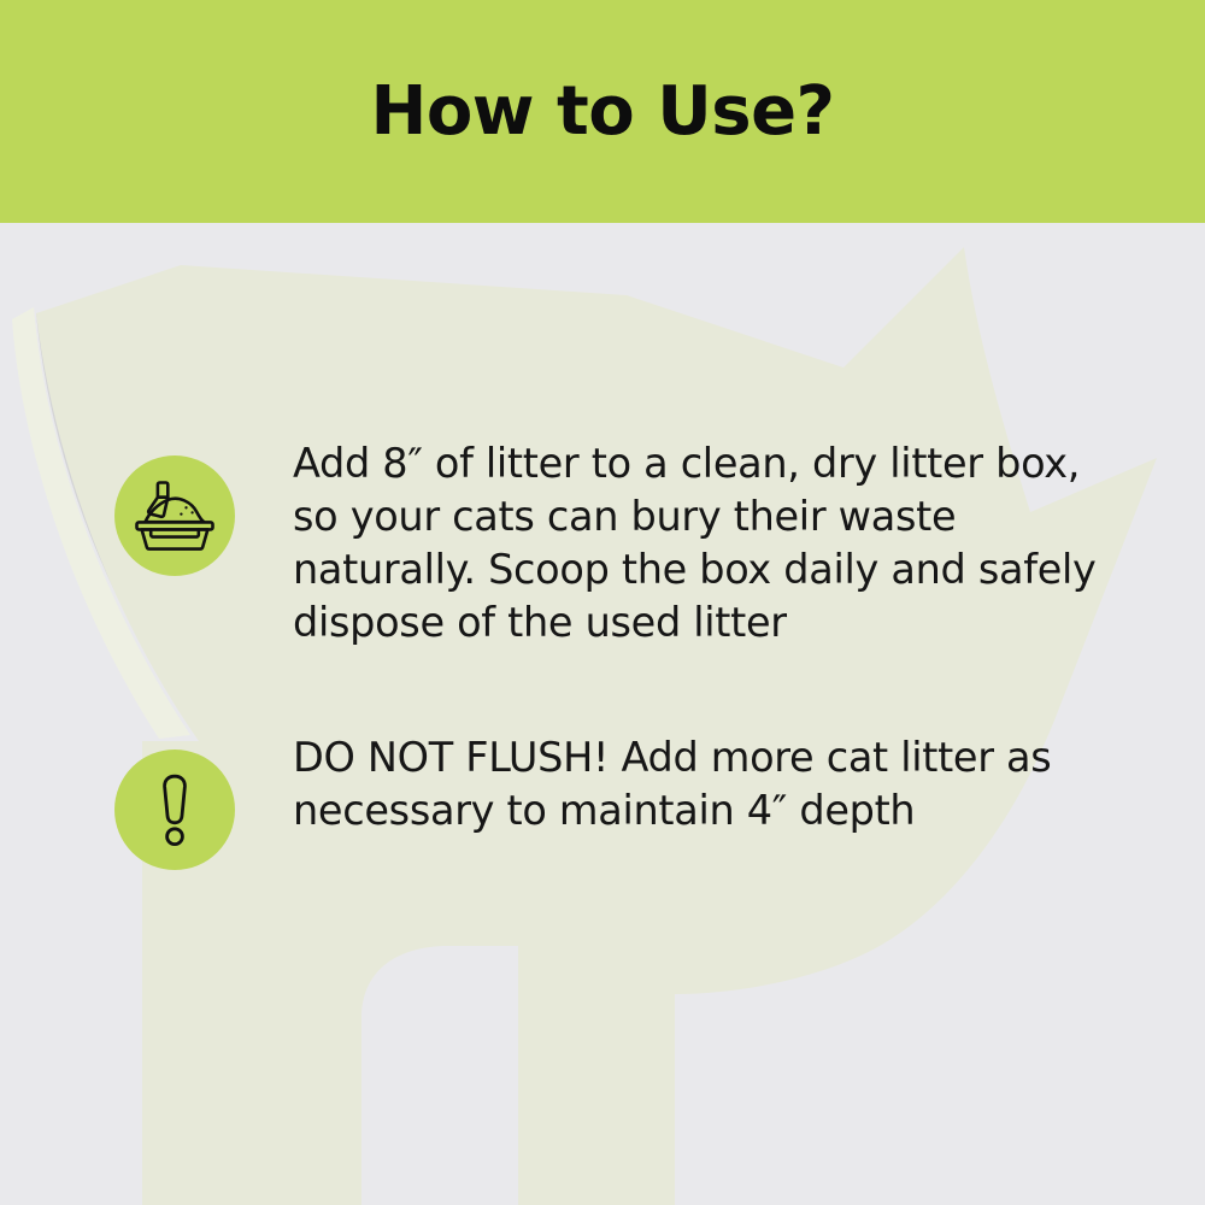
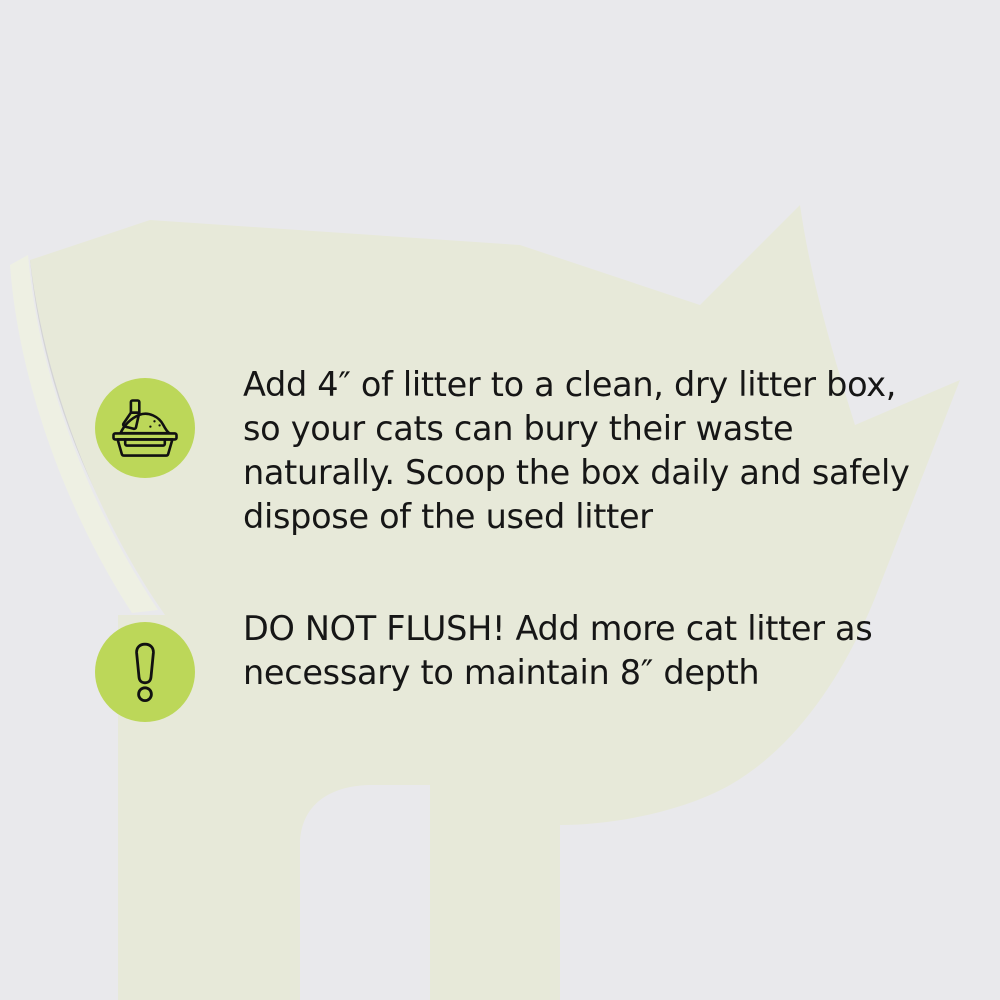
- How to Use?
- Add 8″ of litter to a clean, dry litter box, so your cats can bury their waste naturally. Scoop the box daily and safely dispose of the used litter
+ Add 4″ of litter to a clean, dry litter box, so your cats can bury their waste naturally. Scoop the box daily and safely dispose of the used litter
- DO NOT FLUSH! Add more cat litter as necessary to maintain 4″ depth
+ DO NOT FLUSH! Add more cat litter as necessary to maintain 8″ depth
